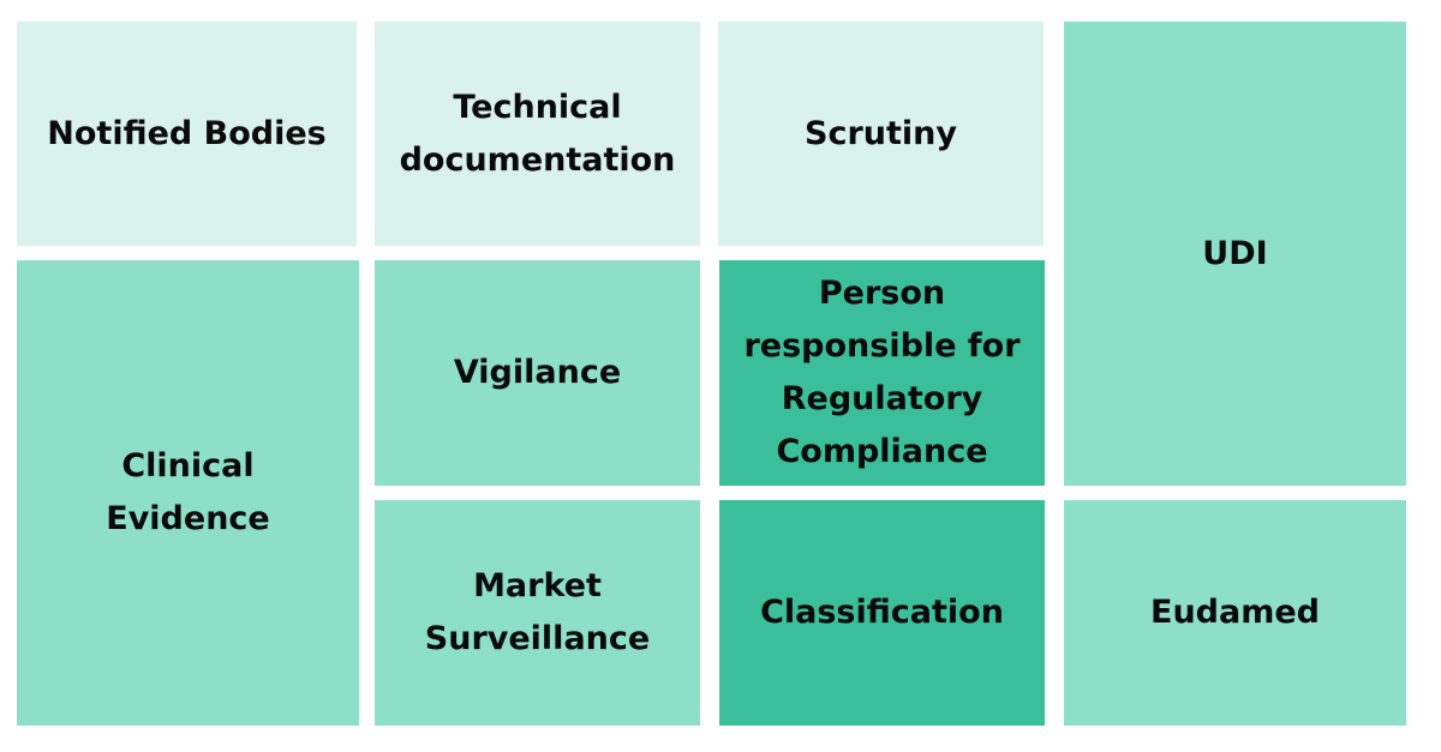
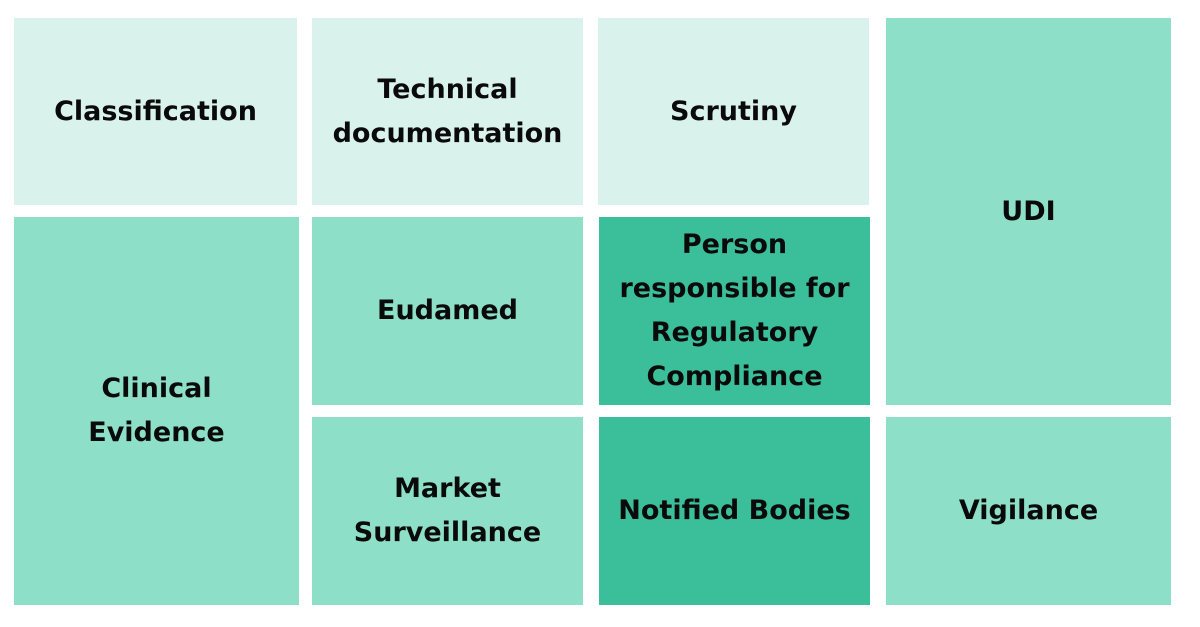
- Notified Bodies
+ Classification
  Technical
  documentation
  Scrutiny
  UDI
  Clinical
  Evidence
- Vigilance
+ Eudamed
  Person
  responsible for
  Regulatory
  Compliance
  Market
  Surveillance
- Classification
+ Notified Bodies
- Eudamed
+ Vigilance
